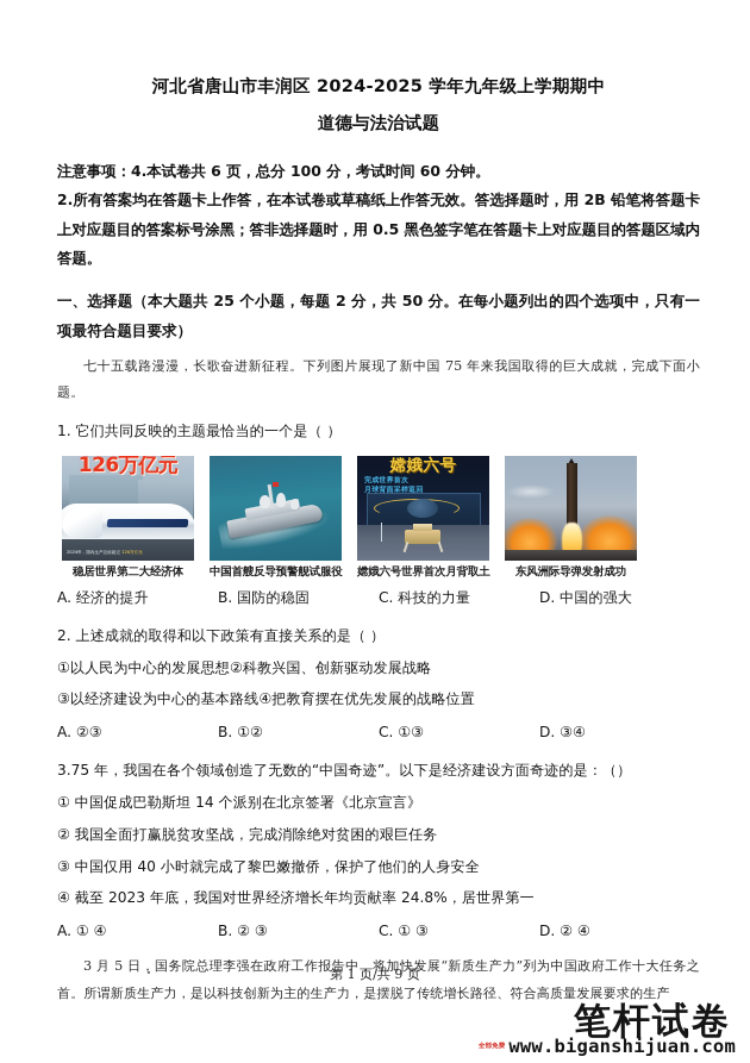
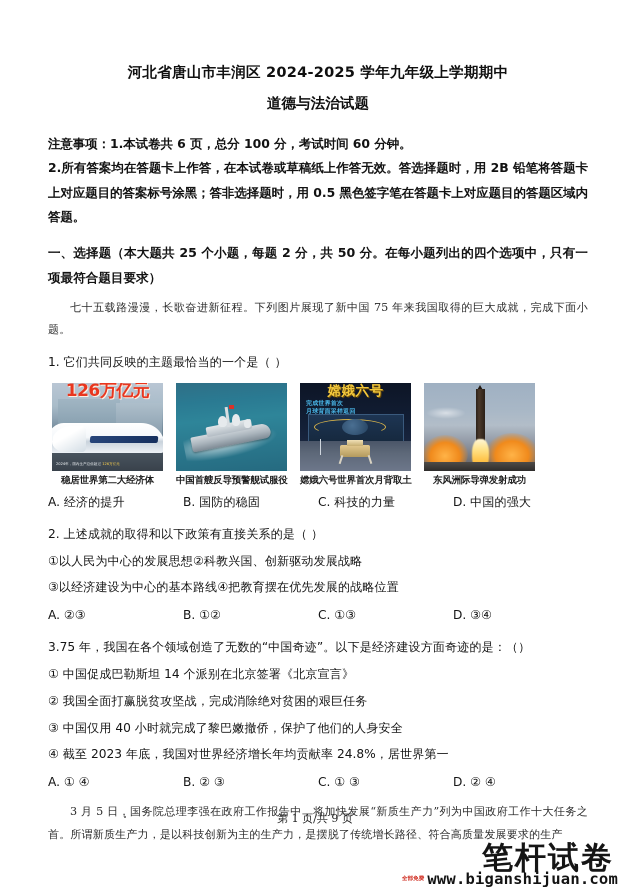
  河北省唐山市丰润区 2024-2025 学年九年级上学期期中
  道德与法治试题
- 注意事项：4.本试卷共 6 页，总分 100 分，考试时间 60 分钟。
+ 注意事项：1.本试卷共 6 页，总分 100 分，考试时间 60 分钟。
  2.所有答案均在答题卡上作答，在本试卷或草稿纸上作答无效。答选择题时，用 2B 铅笔将答题卡上对应题目的答案标号涂黑；答非选择题时，用 0.5 黑色签字笔在答题卡上对应题目的答题区域内答题。
  一、选择题（本大题共 25 个小题，每题 2 分，共 50 分。在每小题列出的四个选项中，只有一项最符合题目要求）
  七十五载路漫漫，长歌奋进新征程。下列图片展现了新中国 75 年来我国取得的巨大成就，完成下面小题。
  1. 它们共同反映的主题最恰当的一个是（ ）
  126万亿元
  稳居世界第二大经济体
  中国首艘反导预警舰试服役
  嫦娥六号
  嫦娥六号世界首次月背取土
  东风洲际导弹发射成功
  A. 经济的提升
  B. 国防的稳固
  C. 科技的力量
  D. 中国的强大
  2. 上述成就的取得和以下政策有直接关系的是（ ）
  ①以人民为中心的发展思想②科教兴国、创新驱动发展战略
  ③以经济建设为中心的基本路线④把教育摆在优先发展的战略位置
  A. ②③
  B. ①②
  C. ①③
  D. ③④
  3.75 年，我国在各个领域创造了无数的“中国奇迹”。以下是经济建设方面奇迹的是：（）
  ① 中国促成巴勒斯坦 14 个派别在北京签署《北京宣言》
  ② 我国全面打赢脱贫攻坚战，完成消除绝对贫困的艰巨任务
  ③ 中国仅用 40 小时就完成了黎巴嫩撤侨，保护了他们的人身安全
  ④ 截至 2023 年底，我国对世界经济增长年均贡献率 24.8%，居世界第一
  A. ① ④
  B. ② ③
  C. ① ③
  D. ② ④
  3 月 5 日，国务院总理李强在政府工作报告中，将加快发展“新质生产力”列为中国政府工作十大任务之首。所谓新质生产力，是以科技创新为主的生产力，是摆脱了传统增长路径、符合高质量发展要求的生产
  第 1 页/共 9 页
  笔杆试卷
  www.biganshijuan.com
